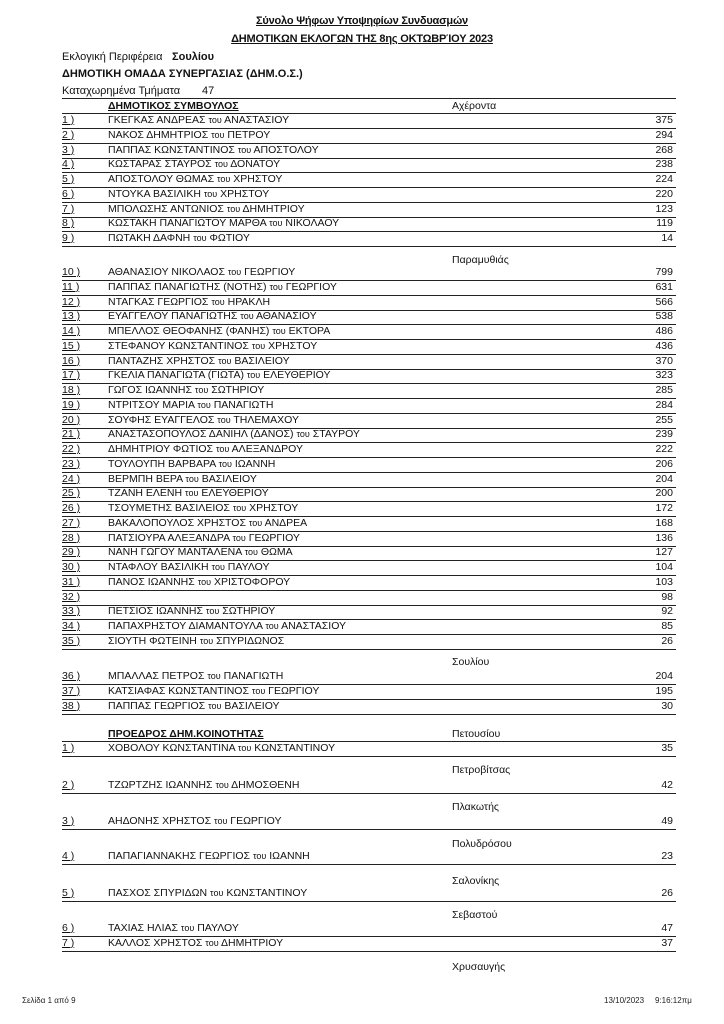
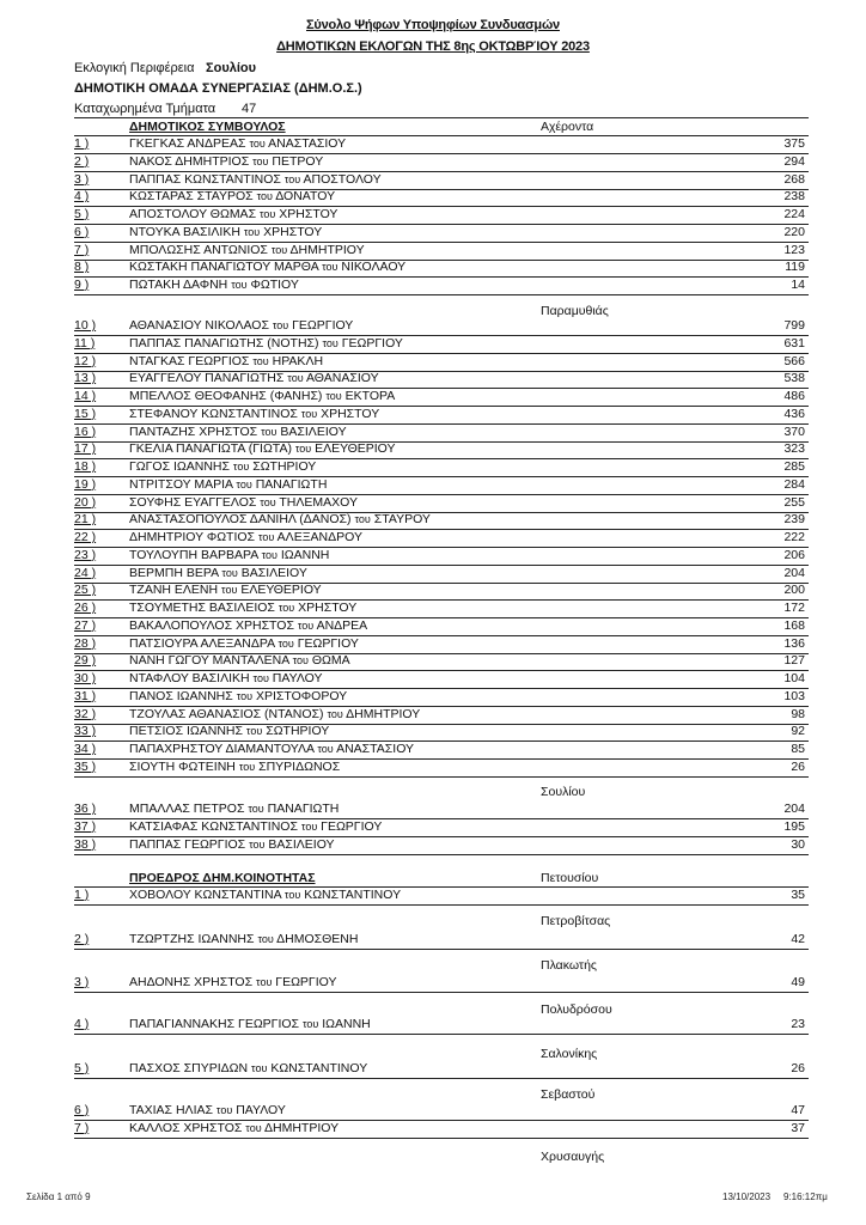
  Σύνολο Ψήφων Υποψηφίων Συνδυασμών
  ΔΗΜΟΤΙΚΩΝ ΕΚΛΟΓΩΝ ΤΗΣ 8ης ΟΚΤΩΒΡΊΟΥ 2023
  Εκλογική Περιφέρεια
  Σουλίου
  ΔΗΜΟΤΙΚΗ ΟΜΑΔΑ ΣΥΝΕΡΓΑΣΙΑΣ (ΔΗΜ.Ο.Σ.)
  Καταχωρημένα Τμήματα
  47
  ΔΗΜΟΤΙΚΟΣ ΣΥΜΒΟΥΛΟΣ
  Αχέροντα
  1 )
  ΓΚΕΓΚΑΣ ΑΝΔΡΕΑΣ του ΑΝΑΣΤΑΣΙΟΥ
  375
  2 )
  ΝΑΚΟΣ ΔΗΜΗΤΡΙΟΣ του ΠΕΤΡΟΥ
  294
  3 )
  ΠΑΠΠΑΣ ΚΩΝΣΤΑΝΤΙΝΟΣ του ΑΠΟΣΤΟΛΟΥ
  268
  4 )
  ΚΩΣΤΑΡΑΣ ΣΤΑΥΡΟΣ του ΔΟΝΑΤΟΥ
  238
  5 )
  ΑΠΟΣΤΟΛΟΥ ΘΩΜΑΣ του ΧΡΗΣΤΟΥ
  224
  6 )
  ΝΤΟΥΚΑ ΒΑΣΙΛΙΚΗ του ΧΡΗΣΤΟΥ
  220
  7 )
  ΜΠΟΛΩΣΗΣ ΑΝΤΩΝΙΟΣ του ΔΗΜΗΤΡΙΟΥ
  123
  8 )
  ΚΩΣΤΑΚΗ ΠΑΝΑΓΙΩΤΟΥ ΜΑΡΘΑ του ΝΙΚΟΛΑΟΥ
  119
  9 )
  ΠΩΤΑΚΗ ΔΑΦΝΗ του ΦΩΤΙΟΥ
  14
  Παραμυθιάς
  10 )
  ΑΘΑΝΑΣΙΟΥ ΝΙΚΟΛΑΟΣ του ΓΕΩΡΓΙΟΥ
  799
  11 )
  ΠΑΠΠΑΣ ΠΑΝΑΓΙΩΤΗΣ (ΝΟΤΗΣ) του ΓΕΩΡΓΙΟΥ
  631
  12 )
  ΝΤΑΓΚΑΣ ΓΕΩΡΓΙΟΣ του ΗΡΑΚΛΗ
  566
  13 )
  ΕΥΑΓΓΕΛΟΥ ΠΑΝΑΓΙΩΤΗΣ του ΑΘΑΝΑΣΙΟΥ
  538
  14 )
  ΜΠΕΛΛΟΣ ΘΕΟΦΑΝΗΣ (ΦΑΝΗΣ) του ΕΚΤΟΡΑ
  486
  15 )
  ΣΤΕΦΑΝΟΥ ΚΩΝΣΤΑΝΤΙΝΟΣ του ΧΡΗΣΤΟΥ
  436
  16 )
  ΠΑΝΤΑΖΗΣ ΧΡΗΣΤΟΣ του ΒΑΣΙΛΕΙΟΥ
  370
  17 )
  ΓΚΕΛΙΑ ΠΑΝΑΓΙΩΤΑ (ΓΙΩΤΑ) του ΕΛΕΥΘΕΡΙΟΥ
  323
  18 )
  ΓΩΓΟΣ ΙΩΑΝΝΗΣ του ΣΩΤΗΡΙΟΥ
  285
  19 )
  ΝΤΡΙΤΣΟΥ ΜΑΡΙΑ του ΠΑΝΑΓΙΩΤΗ
  284
  20 )
  ΣΟΥΦΗΣ ΕΥΑΓΓΕΛΟΣ του ΤΗΛΕΜΑΧΟΥ
  255
  21 )
  ΑΝΑΣΤΑΣΟΠΟΥΛΟΣ ΔΑΝΙΗΛ (ΔΑΝΟΣ) του ΣΤΑΥΡΟΥ
  239
  22 )
  ΔΗΜΗΤΡΙΟΥ ΦΩΤΙΟΣ του ΑΛΕΞΑΝΔΡΟΥ
  222
  23 )
  ΤΟΥΛΟΥΠΗ ΒΑΡΒΑΡΑ του ΙΩΑΝΝΗ
  206
  24 )
  ΒΕΡΜΠΗ ΒΕΡΑ του ΒΑΣΙΛΕΙΟΥ
  204
  25 )
  ΤΖΑΝΗ ΕΛΕΝΗ του ΕΛΕΥΘΕΡΙΟΥ
  200
  26 )
  ΤΣΟΥΜΕΤΗΣ ΒΑΣΙΛΕΙΟΣ του ΧΡΗΣΤΟΥ
  172
  27 )
  ΒΑΚΑΛΟΠΟΥΛΟΣ ΧΡΗΣΤΟΣ του ΑΝΔΡΕΑ
  168
  28 )
  ΠΑΤΣΙΟΥΡΑ ΑΛΕΞΑΝΔΡΑ του ΓΕΩΡΓΙΟΥ
  136
  29 )
  ΝΑΝΗ ΓΩΓΟΥ ΜΑΝΤΑΛΕΝΑ του ΘΩΜΑ
  127
  30 )
  ΝΤΑΦΛΟΥ ΒΑΣΙΛΙΚΗ του ΠΑΥΛΟΥ
  104
  31 )
  ΠΑΝΟΣ ΙΩΑΝΝΗΣ του ΧΡΙΣΤΟΦΟΡΟΥ
  103
  32 )
+ ΤΖΟΥΛΑΣ ΑΘΑΝΑΣΙΟΣ (ΝΤΑΝΟΣ) του ΔΗΜΗΤΡΙΟΥ
  98
  33 )
  ΠΕΤΣΙΟΣ ΙΩΑΝΝΗΣ του ΣΩΤΗΡΙΟΥ
  92
  34 )
  ΠΑΠΑΧΡΗΣΤΟΥ ΔΙΑΜΑΝΤΟΥΛΑ του ΑΝΑΣΤΑΣΙΟΥ
  85
  35 )
  ΣΙΟΥΤΗ ΦΩΤΕΙΝΗ του ΣΠΥΡΙΔΩΝΟΣ
  26
  Σουλίου
  36 )
  ΜΠΑΛΛΑΣ ΠΕΤΡΟΣ του ΠΑΝΑΓΙΩΤΗ
  204
  37 )
  ΚΑΤΣΙΑΦΑΣ ΚΩΝΣΤΑΝΤΙΝΟΣ του ΓΕΩΡΓΙΟΥ
  195
  38 )
  ΠΑΠΠΑΣ ΓΕΩΡΓΙΟΣ του ΒΑΣΙΛΕΙΟΥ
  30
  ΠΡΟΕΔΡΟΣ ΔΗΜ.ΚΟΙΝΟΤΗΤΑΣ
  Πετουσίου
  1 )
  ΧΟΒΟΛΟΥ ΚΩΝΣΤΑΝΤΙΝΑ του ΚΩΝΣΤΑΝΤΙΝΟΥ
  35
  Πετροβίτσας
  2 )
  ΤΖΩΡΤΖΗΣ ΙΩΑΝΝΗΣ του ΔΗΜΟΣΘΕΝΗ
  42
  Πλακωτής
  3 )
  ΑΗΔΟΝΗΣ ΧΡΗΣΤΟΣ του ΓΕΩΡΓΙΟΥ
  49
  Πολυδρόσου
  4 )
  ΠΑΠΑΓΙΑΝΝΑΚΗΣ ΓΕΩΡΓΙΟΣ του ΙΩΑΝΝΗ
  23
  Σαλονίκης
  5 )
  ΠΑΣΧΟΣ ΣΠΥΡΙΔΩΝ του ΚΩΝΣΤΑΝΤΙΝΟΥ
  26
  Σεβαστού
  6 )
  ΤΑΧΙΑΣ ΗΛΙΑΣ του ΠΑΥΛΟΥ
  47
  7 )
  ΚΑΛΛΟΣ ΧΡΗΣΤΟΣ του ΔΗΜΗΤΡΙΟΥ
  37
  Χρυσαυγής
  Σελίδα 1 από 9
  13/10/2023
  9:16:12πμ
